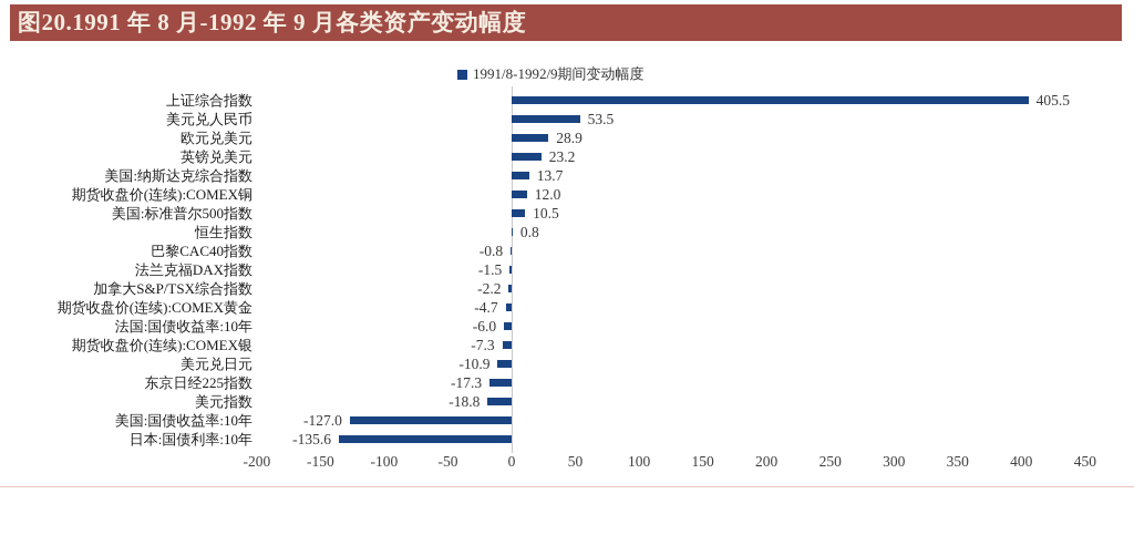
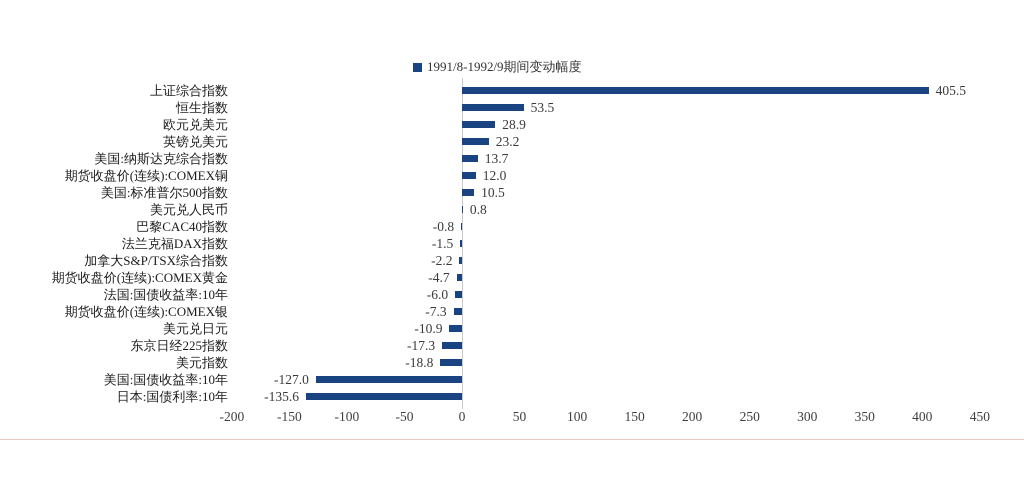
- 图20.1991 年 8 月-1992 年 9 月各类资产变动幅度
  1991/8-1992/9期间变动幅度
  上证综合指数
  405.5
- 美元兑人民币
+ 恒生指数
  53.5
  欧元兑美元
  28.9
  英镑兑美元
  23.2
  美国:纳斯达克综合指数
  13.7
  期货收盘价(连续):COMEX铜
  12.0
  美国:标准普尔500指数
  10.5
- 恒生指数
+ 美元兑人民币
  0.8
  巴黎CAC40指数
  -0.8
  法兰克福DAX指数
  -1.5
  加拿大S&P/TSX综合指数
  -2.2
  期货收盘价(连续):COMEX黄金
  -4.7
  法国:国债收益率:10年
  -6.0
  期货收盘价(连续):COMEX银
  -7.3
  美元兑日元
  -10.9
  东京日经225指数
  -17.3
  美元指数
  -18.8
  美国:国债收益率:10年
  -127.0
  日本:国债利率:10年
  -135.6
  -200
  -150
  -100
  -50
  0
  50
  100
  150
  200
  250
  300
  350
  400
  450
